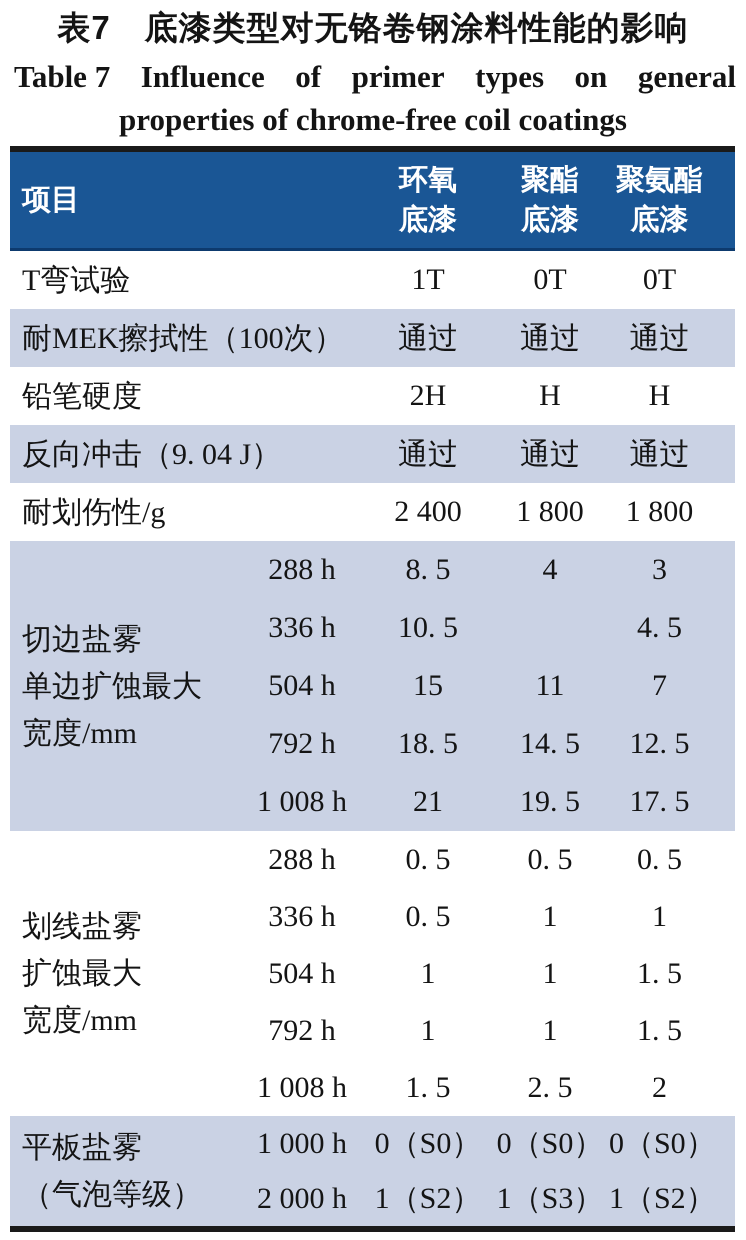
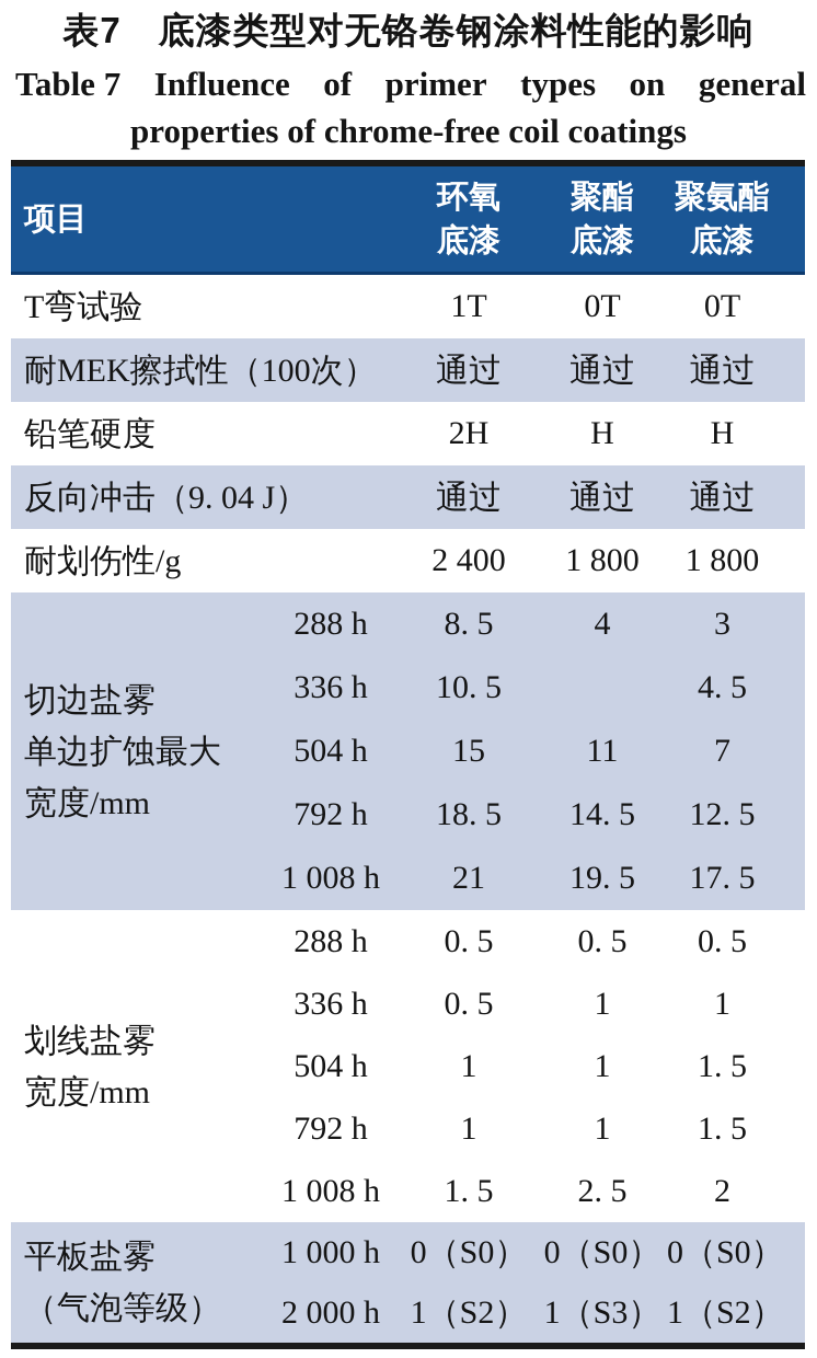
  表7 底漆类型对无铬卷钢涂料性能的影响
  Table 7
  Influence
  of
  primer
  types
  on
  general
  properties of chrome-free coil coatings
  项目
  环氧
  底漆
  聚酯
  底漆
  聚氨酯
  底漆
  T弯试验
  1T
  0T
  0T
  耐MEK擦拭性（100次）
  通过
  通过
  通过
  铅笔硬度
  2H
  H
  H
  反向冲击（9. 04 J）
  通过
  通过
  通过
  耐划伤性/g
  2 400
  1 800
  1 800
  切边盐雾
  单边扩蚀最大
  宽度/mm
  288 h
  8. 5
  4
  3
  336 h
  10. 5
  4. 5
  504 h
  15
  11
  7
  792 h
  18. 5
  14. 5
  12. 5
  1 008 h
  21
  19. 5
  17. 5
  划线盐雾
- 扩蚀最大
  宽度/mm
  288 h
  0. 5
  0. 5
  0. 5
  336 h
  0. 5
  1
  1
  504 h
  1
  1
  1. 5
  792 h
  1
  1
  1. 5
  1 008 h
  1. 5
  2. 5
  2
  平板盐雾
  （气泡等级）
  1 000 h
  0（S0）
  0（S0）
  0（S0）
  2 000 h
  1（S2）
  1（S3）
  1（S2）
